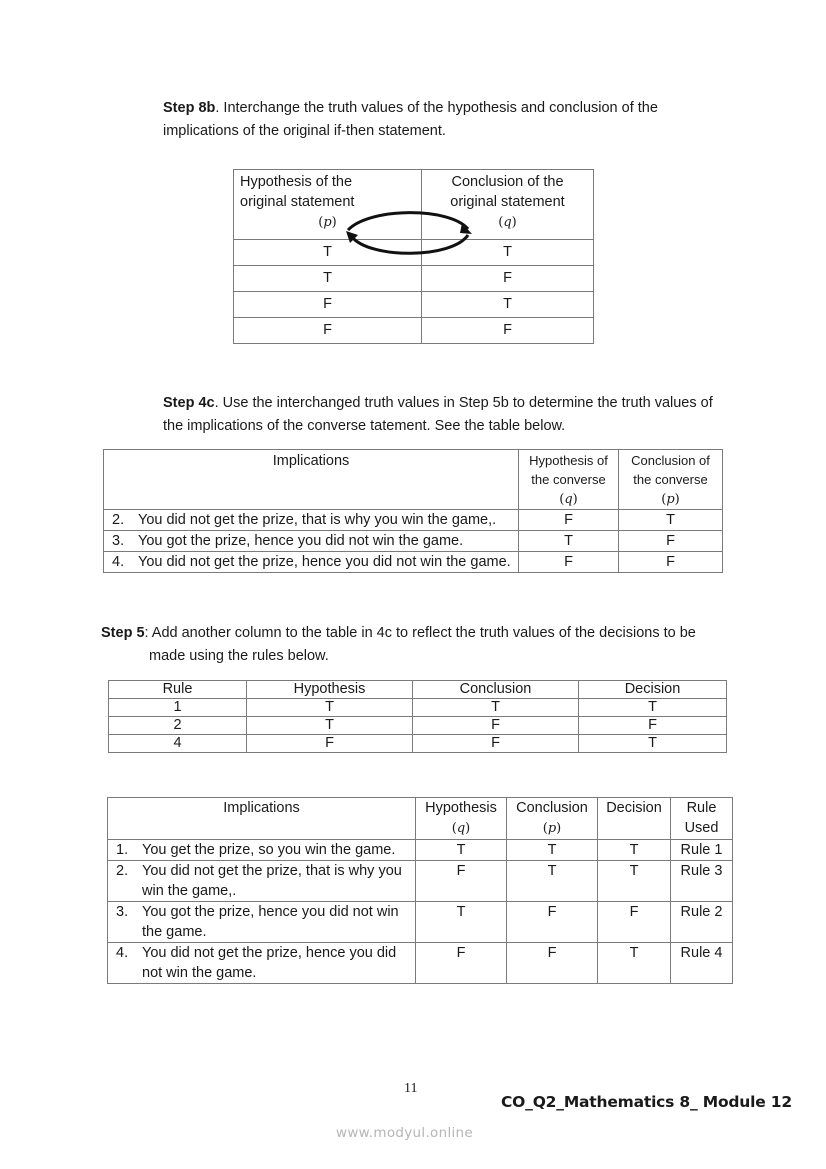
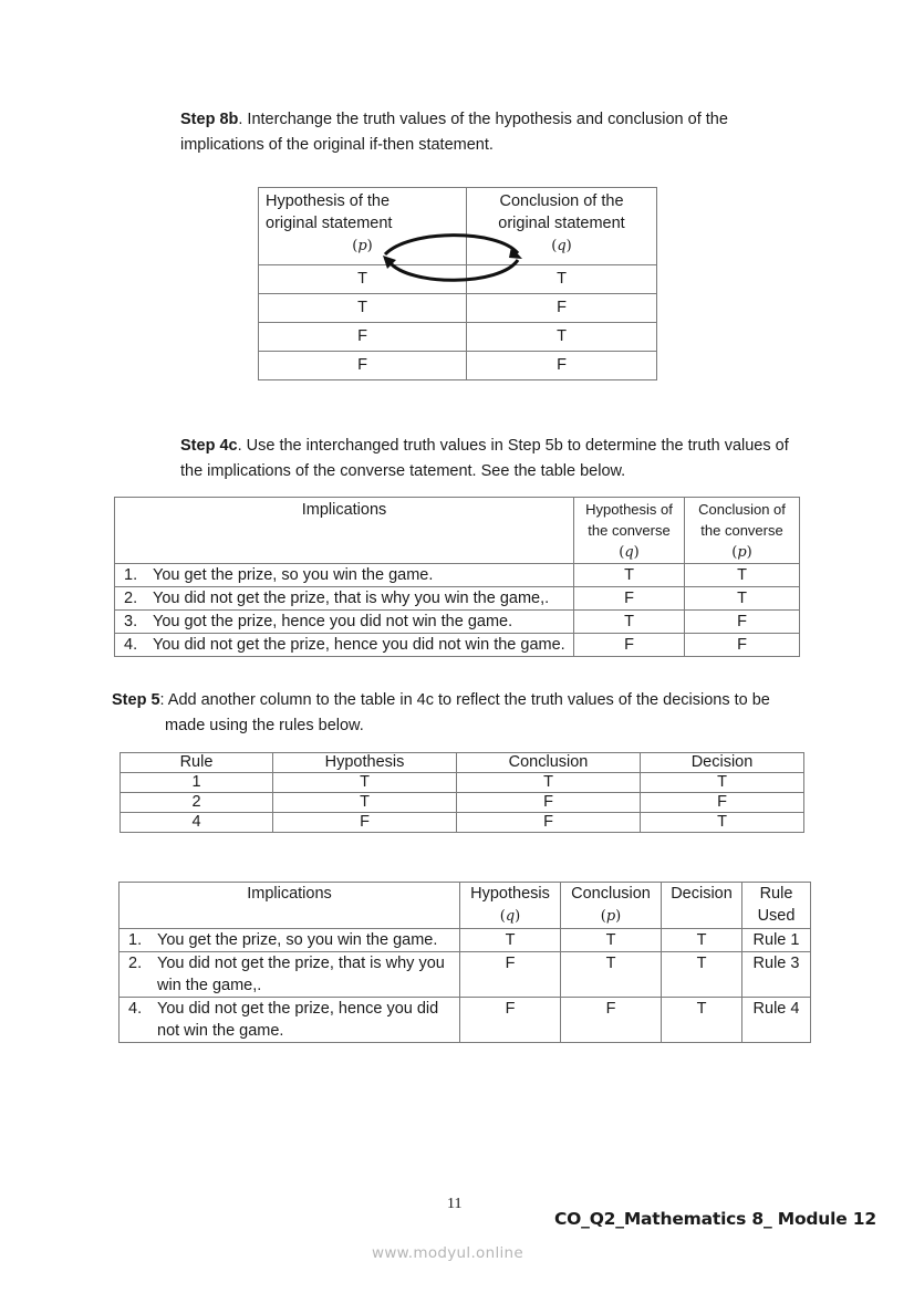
  Step 8b. Interchange the truth values of the hypothesis and conclusion of the implications of the original if-then statement.
  Hypothesis of the original statement (p)	Conclusion of the original statement (q)
  T	T
  T	F
  F	T
  F	F
  Step 4c. Use the interchanged truth values in Step 5b to determine the truth values of the implications of the converse tatement. See the table below.
  Implications	Hypothesis of the converse (q)	Conclusion of the converse (p)
+ 1. You get the prize, so you win the game.	T	T
  2. You did not get the prize, that is why you win the game,.	F	T
  3. You got the prize, hence you did not win the game.	T	F
  4. You did not get the prize, hence you did not win the game.	F	F
  Step 5: Add another column to the table in 4c to reflect the truth values of the decisions to be
  made using the rules below.
  Rule	Hypothesis	Conclusion	Decision
  1	T	T	T
  2	T	F	F
  4	F	F	T
  Implications	Hypothesis (q)	Conclusion (p)	Decision	Rule Used
  1. You get the prize, so you win the game.	T	T	T	Rule 1
  2. You did not get the prize, that is why you win the game,.	F	T	T	Rule 3
- 3. You got the prize, hence you did not win the game.	T	F	F	Rule 2
  4. You did not get the prize, hence you did not win the game.	F	F	T	Rule 4
  11
  CO_Q2_Mathematics 8_ Module 12
  www.modyul.online
